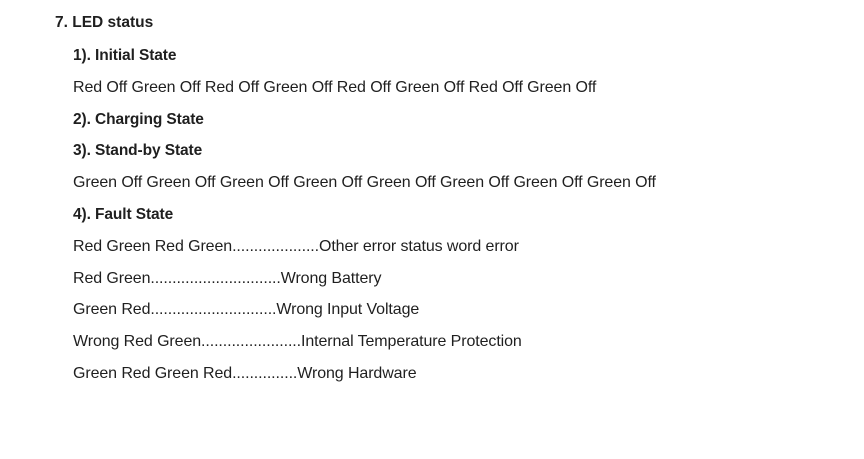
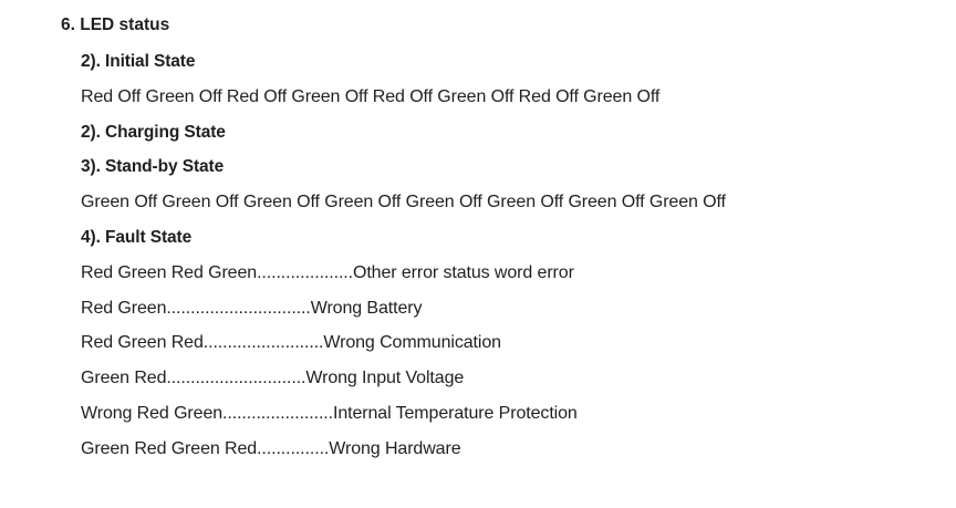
- 7. LED status
+ 6. LED status
- 1). Initial State
+ 2). Initial State
  Red Off Green Off Red Off Green Off Red Off Green Off Red Off Green Off
  2). Charging State
  3). Stand-by State
  Green Off Green Off Green Off Green Off Green Off Green Off Green Off Green Off
  4). Fault State
  Red Green Red Green....................Other error status word error
  Red Green..............................Wrong Battery
+ Red Green Red.........................Wrong Communication
  Green Red.............................Wrong Input Voltage
  Wrong Red Green.......................Internal Temperature Protection
  Green Red Green Red...............Wrong Hardware
